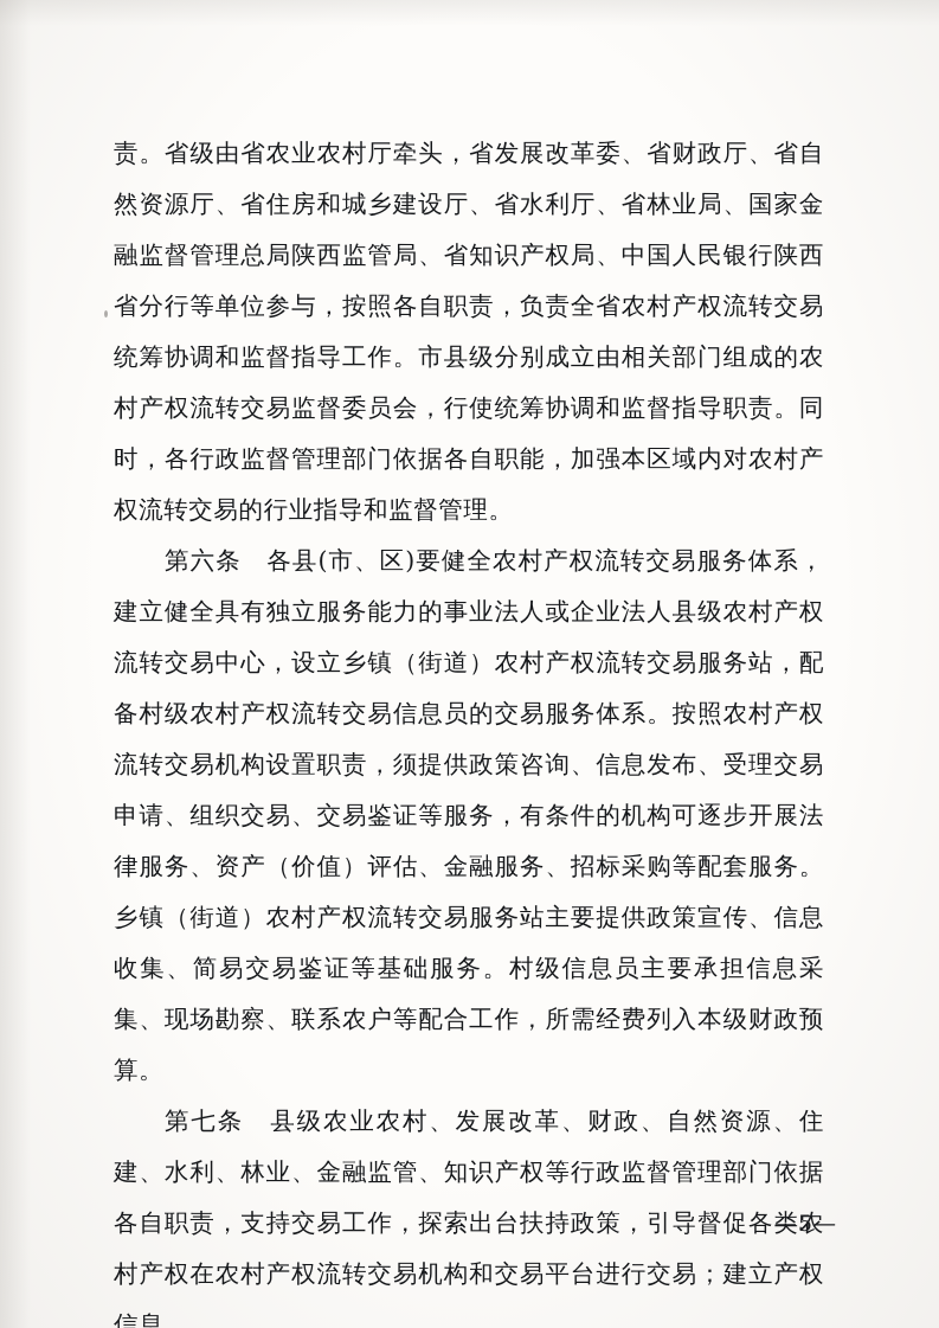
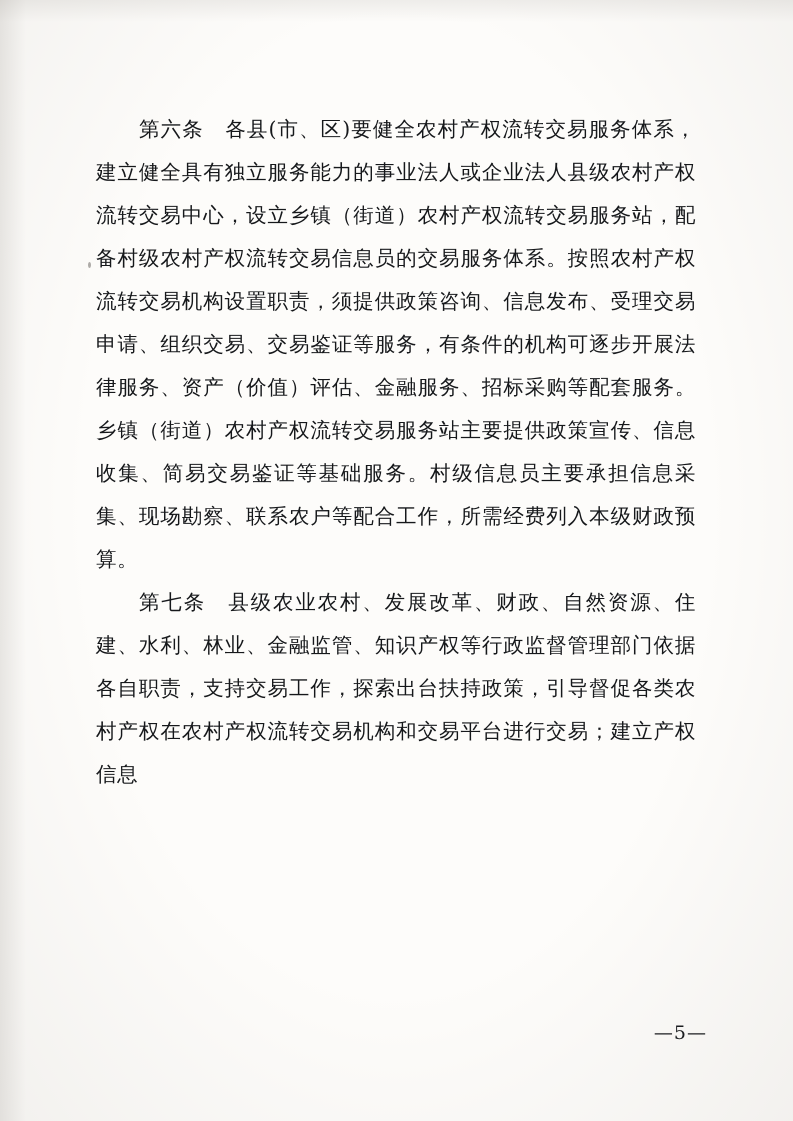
- 责。省级由省农业农村厅牵头，省发展改革委、省财政厅、省自然资源厅、省住房和城乡建设厅、省水利厅、省林业局、国家金融监督管理总局陕西监管局、省知识产权局、中国人民银行陕西省分行等单位参与，按照各自职责，负责全省农村产权流转交易统筹协调和监督指导工作。市县级分别成立由相关部门组成的农村产权流转交易监督委员会，行使统筹协调和监督指导职责。同时，各行政监督管理部门依据各自职能，加强本区域内对农村产权流转交易的行业指导和监督管理。
  第六条 各县(市、区)要健全农村产权流转交易服务体系，建立健全具有独立服务能力的事业法人或企业法人县级农村产权流转交易中心，设立乡镇（街道）农村产权流转交易服务站，配备村级农村产权流转交易信息员的交易服务体系。按照农村产权流转交易机构设置职责，须提供政策咨询、信息发布、受理交易申请、组织交易、交易鉴证等服务，有条件的机构可逐步开展法律服务、资产（价值）评估、金融服务、招标采购等配套服务。乡镇（街道）农村产权流转交易服务站主要提供政策宣传、信息收集、简易交易鉴证等基础服务。村级信息员主要承担信息采集、现场勘察、联系农户等配合工作，所需经费列入本级财政预算。
  第七条 县级农业农村、发展改革、财政、自然资源、住建、水利、林业、金融监管、知识产权等行政监督管理部门依据各自职责，支持交易工作，探索出台扶持政策，引导督促各类农村产权在农村产权流转交易机构和交易平台进行交易；建立产权信息
  —5—
